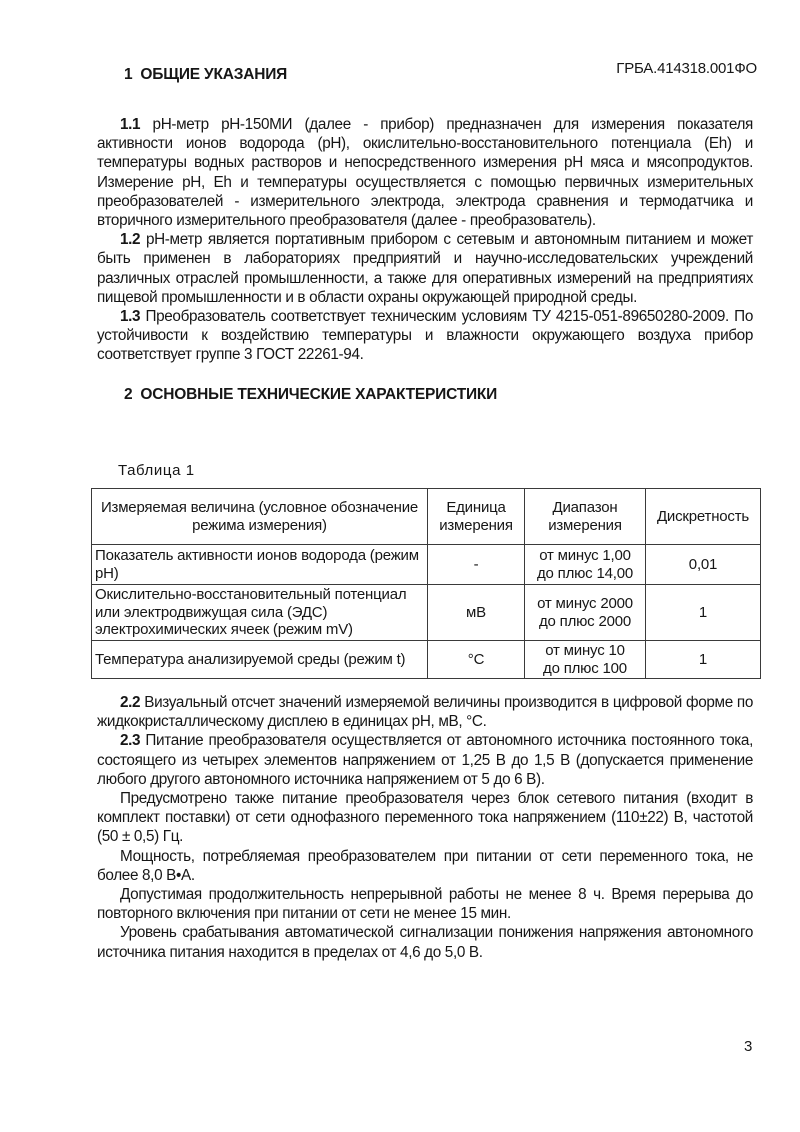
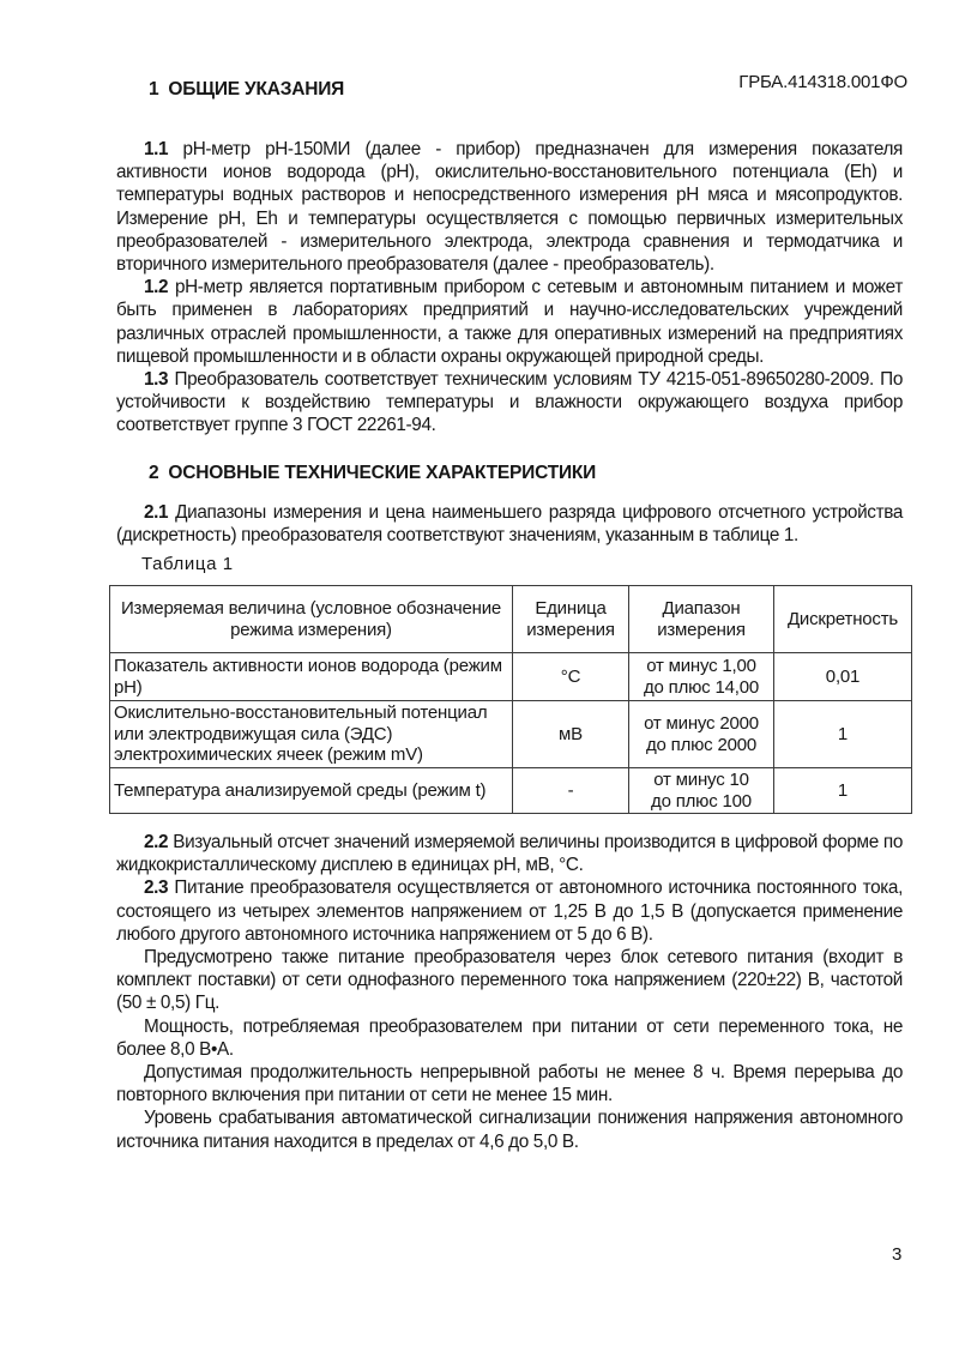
  ГРБА.414318.001ФО
  1 ОБЩИЕ УКАЗАНИЯ
  1.1 pH-метр pH-150МИ (далее - прибор) предназначен для измерения показателя активности ионов водорода (pH), окислительно-восстановительного потенциала (Eh) и температуры водных растворов и непосредственного измерения pH мяса и мясопродуктов. Измерение pH, Eh и температуры осуществляется с помощью первичных измерительных преобразователей - измерительного электрода, электрода сравнения и термодатчика и вторичного измерительного преобразователя (далее - преобразователь).
  1.2 pH-метр является портативным прибором с сетевым и автономным питанием и может быть применен в лабораториях предприятий и научно-исследовательских учреждений различных отраслей промышленности, а также для оперативных измерений на предприятиях пищевой промышленности и в области охраны окружающей природной среды.
  1.3 Преобразователь соответствует техническим условиям ТУ 4215-051-89650280-2009. По устойчивости к воздействию температуры и влажности окружающего воздуха прибор соответствует группе 3 ГОСТ 22261-94.
  2 ОСНОВНЫЕ ТЕХНИЧЕСКИЕ ХАРАКТЕРИСТИКИ
+ 2.1 Диапазоны измерения и цена наименьшего разряда цифрового отсчетного устройства (дискретность) преобразователя соответствуют значениям, указанным в таблице 1.
  Таблица 1
  Измеряемая величина (условное обозначение режима измерения)	Единица измерения	Диапазон измерения	Дискретность
- Показатель активности ионов водорода (режим pH)	-	от минус 1,00до плюс 14,00	0,01
+ Показатель активности ионов водорода (режим pH)	°С	от минус 1,00до плюс 14,00	0,01
  Окислительно-восстановительный потенциал или электродвижущая сила (ЭДС) электрохимических ячеек (режим mV)	мВ	от минус 2000до плюс 2000	1
- Температура анализируемой среды (режим t)	°С	от минус 10до плюс 100	1
+ Температура анализируемой среды (режим t)	-	от минус 10до плюс 100	1
  2.2 Визуальный отсчет значений измеряемой величины производится в цифровой форме по жидкокристаллическому дисплею в единицах pH, мВ, °С.
  2.3 Питание преобразователя осуществляется от автономного источника постоянного тока, состоящего из четырех элементов напряжением от 1,25 В до 1,5 В (допускается применение любого другого автономного источника напряжением от 5 до 6 В).
- Предусмотрено также питание преобразователя через блок сетевого питания (входит в комплект поставки) от сети однофазного переменного тока напряжением (110±22) В, частотой (50 ± 0,5) Гц.
+ Предусмотрено также питание преобразователя через блок сетевого питания (входит в комплект поставки) от сети однофазного переменного тока напряжением (220±22) В, частотой (50 ± 0,5) Гц.
  Мощность, потребляемая преобразователем при питании от сети переменного тока, не более 8,0 В•А.
  Допустимая продолжительность непрерывной работы не менее 8 ч. Время перерыва до повторного включения при питании от сети не менее 15 мин.
  Уровень срабатывания автоматической сигнализации понижения напряжения автономного источника питания находится в пределах от 4,6 до 5,0 В.
  3
